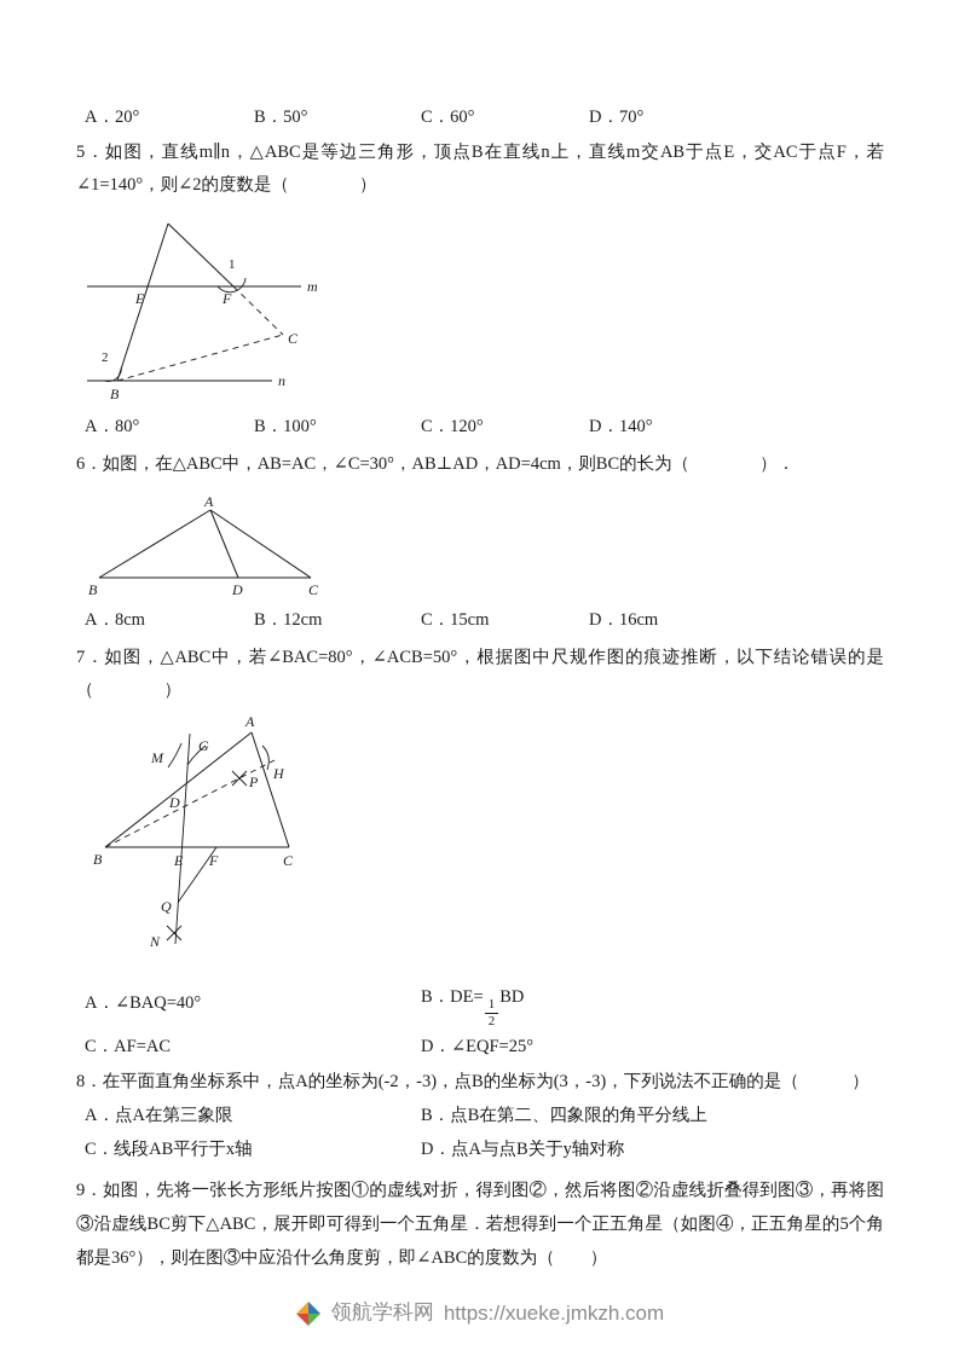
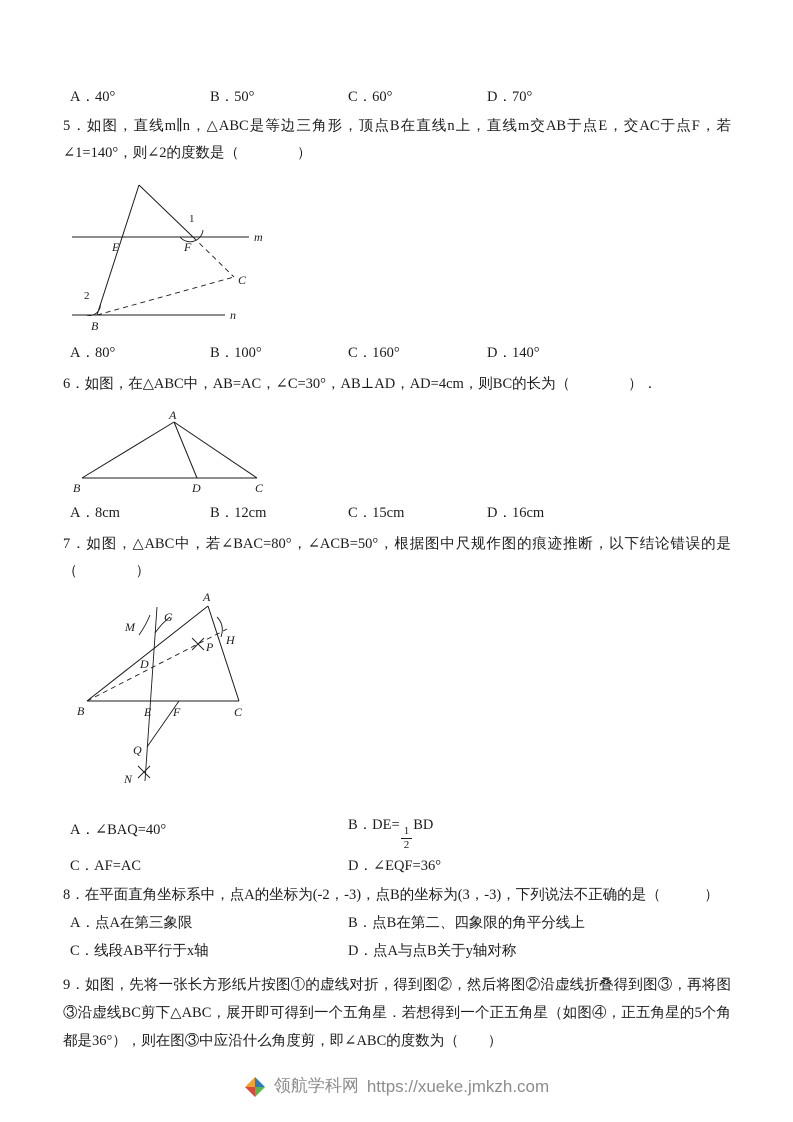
- A．20°
+ A．40°
  B．50°
  C．60°
  D．70°
  5．如图，直线m∥n，△ABC是等边三角形，顶点B在直线n上，直线m交AB于点E，交AC于点F，若∠1=140°，则∠2的度数是（ ）
  1
  m
  E
  F
  C
  2
  B
  n
  A．80°
  B．100°
- C．120°
+ C．160°
  D．140°
  6．如图，在△ABC中，AB=AC，∠C=30°，AB⊥AD，AD=4cm，则BC的长为（ ）．
  A
  B
  D
  C
  A．8cm
  B．12cm
  C．15cm
  D．16cm
  7．如图，△ABC中，若∠BAC=80°，∠ACB=50°，根据图中尺规作图的痕迹推断，以下结论错误的是（ ）
  M
  G
  A
  H
  D
  P
  B
  E
  F
  C
  Q
  N
  A．∠BAQ=40°
  B．DE=
  1
  2
  BD
  C．AF=AC
- D．∠EQF=25°
+ D．∠EQF=36°
  8．在平面直角坐标系中，点A的坐标为(-2，-3)，点B的坐标为(3，-3)，下列说法不正确的是（ ）
  A．点A在第三象限
  B．点B在第二、四象限的角平分线上
  C．线段AB平行于x轴
  D．点A与点B关于y轴对称
  9．如图，先将一张长方形纸片按图①的虚线对折，得到图②，然后将图②沿虚线折叠得到图③，再将图③沿虚线BC剪下△ABC，展开即可得到一个五角星．若想得到一个正五角星（如图④，正五角星的5个角都是36°），则在图③中应沿什么角度剪，即∠ABC的度数为（ ）
  领航学科网
  https://xueke.jmkzh.com
